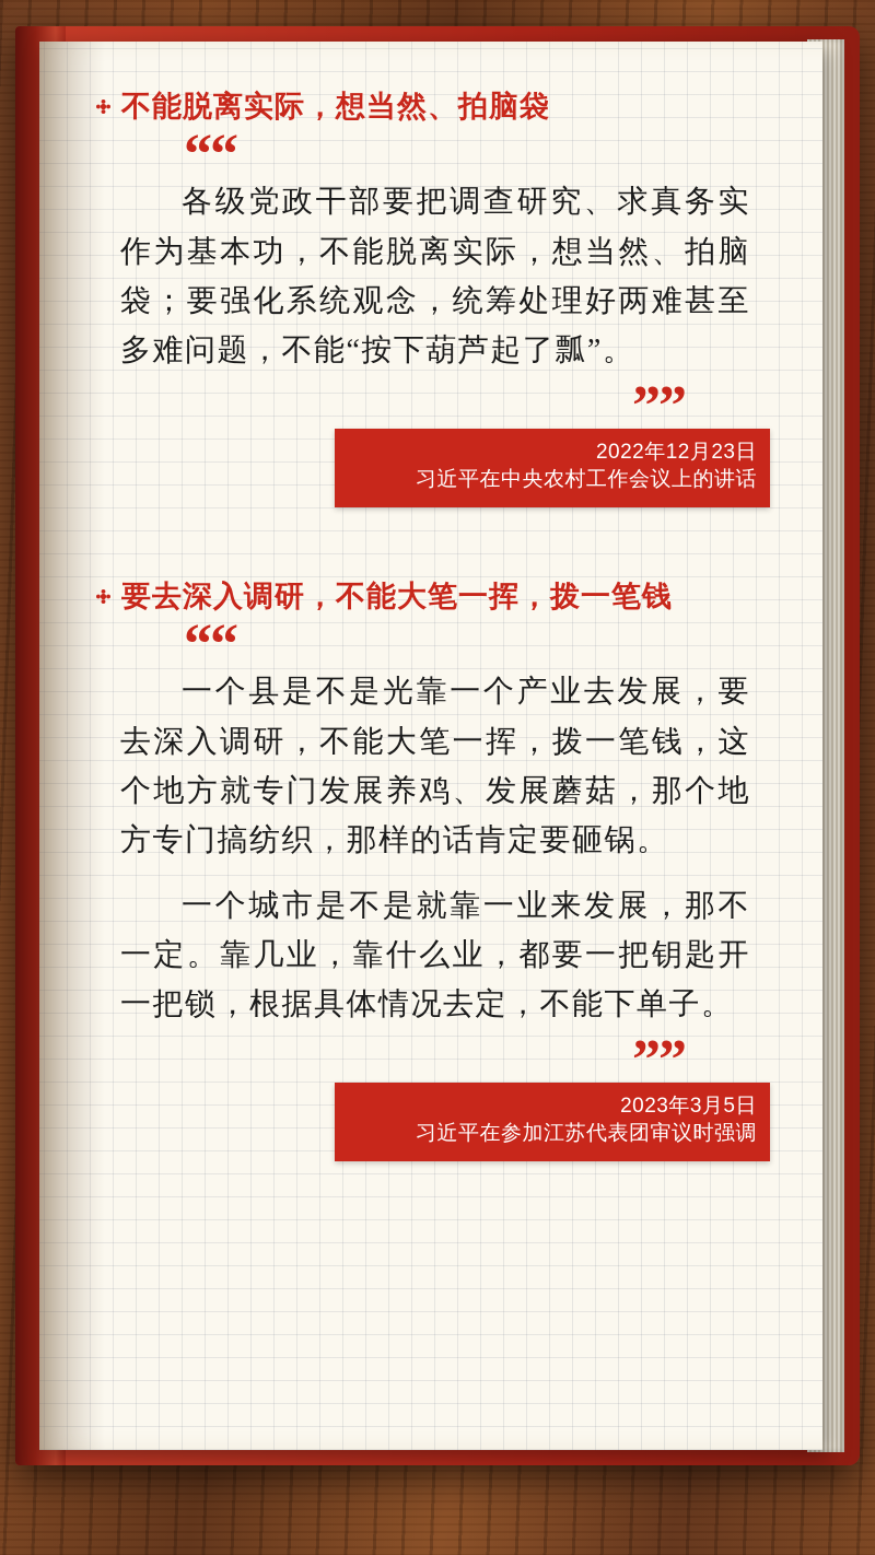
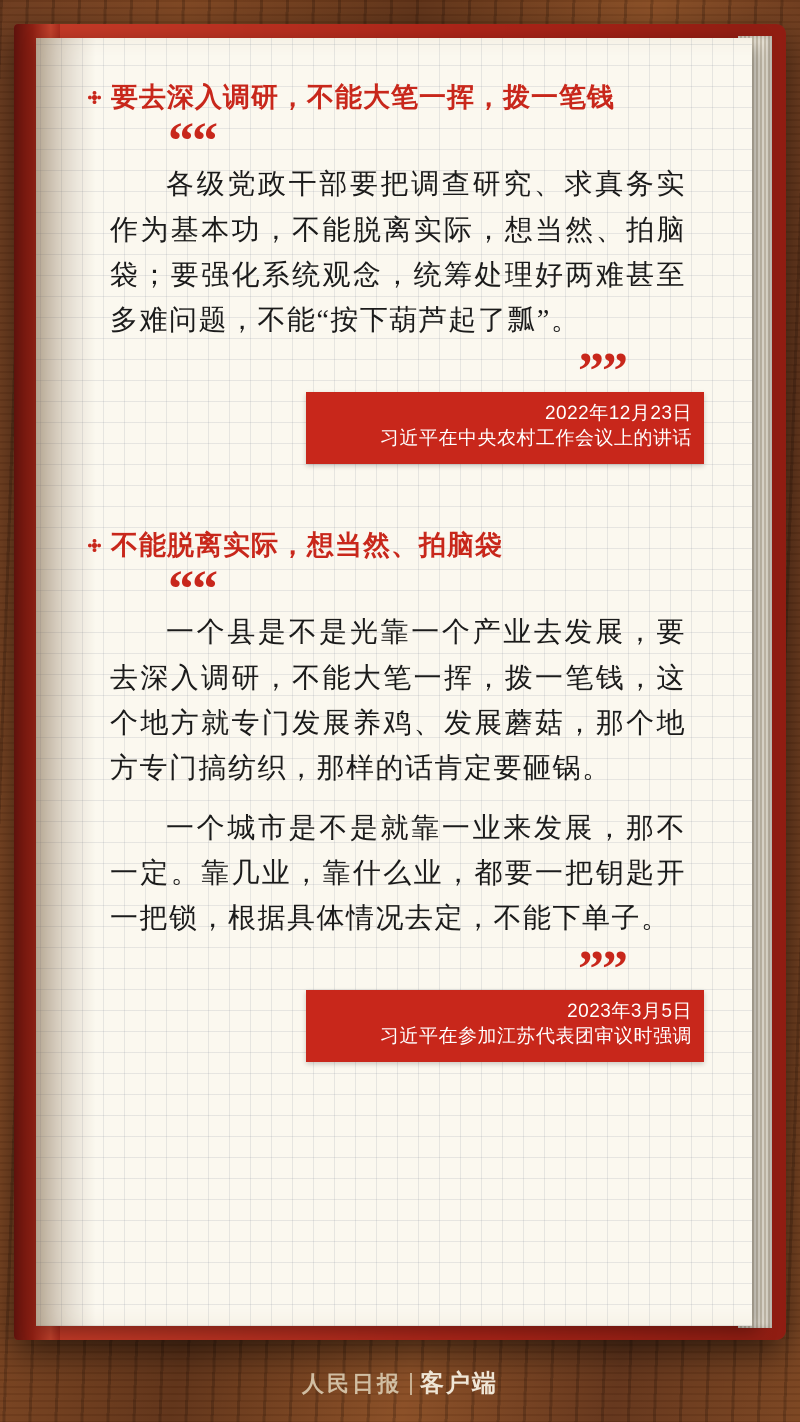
- 不能脱离实际，想当然、拍脑袋
+ 要去深入调研，不能大笔一挥，拨一笔钱
  ““
  ””
  各级党政干部要把调查研究、求真务实作为基本功，不能脱离实际，想当然、拍脑袋；要强化系统观念，统筹处理好两难甚至多难问题，不能“按下葫芦起了瓢”。
  2022年12月23日
  习近平在中央农村工作会议上的讲话
- 要去深入调研，不能大笔一挥，拨一笔钱
+ 不能脱离实际，想当然、拍脑袋
  ““
  ””
  一个县是不是光靠一个产业去发展，要去深入调研，不能大笔一挥，拨一笔钱，这个地方就专门发展养鸡、发展蘑菇，那个地方专门搞纺织，那样的话肯定要砸锅。
  一个城市是不是就靠一业来发展，那不一定。靠几业，靠什么业，都要一把钥匙开一把锁，根据具体情况去定，不能下单子。
  2023年3月5日
  习近平在参加江苏代表团审议时强调
+ 人民日报
+ 客户端
